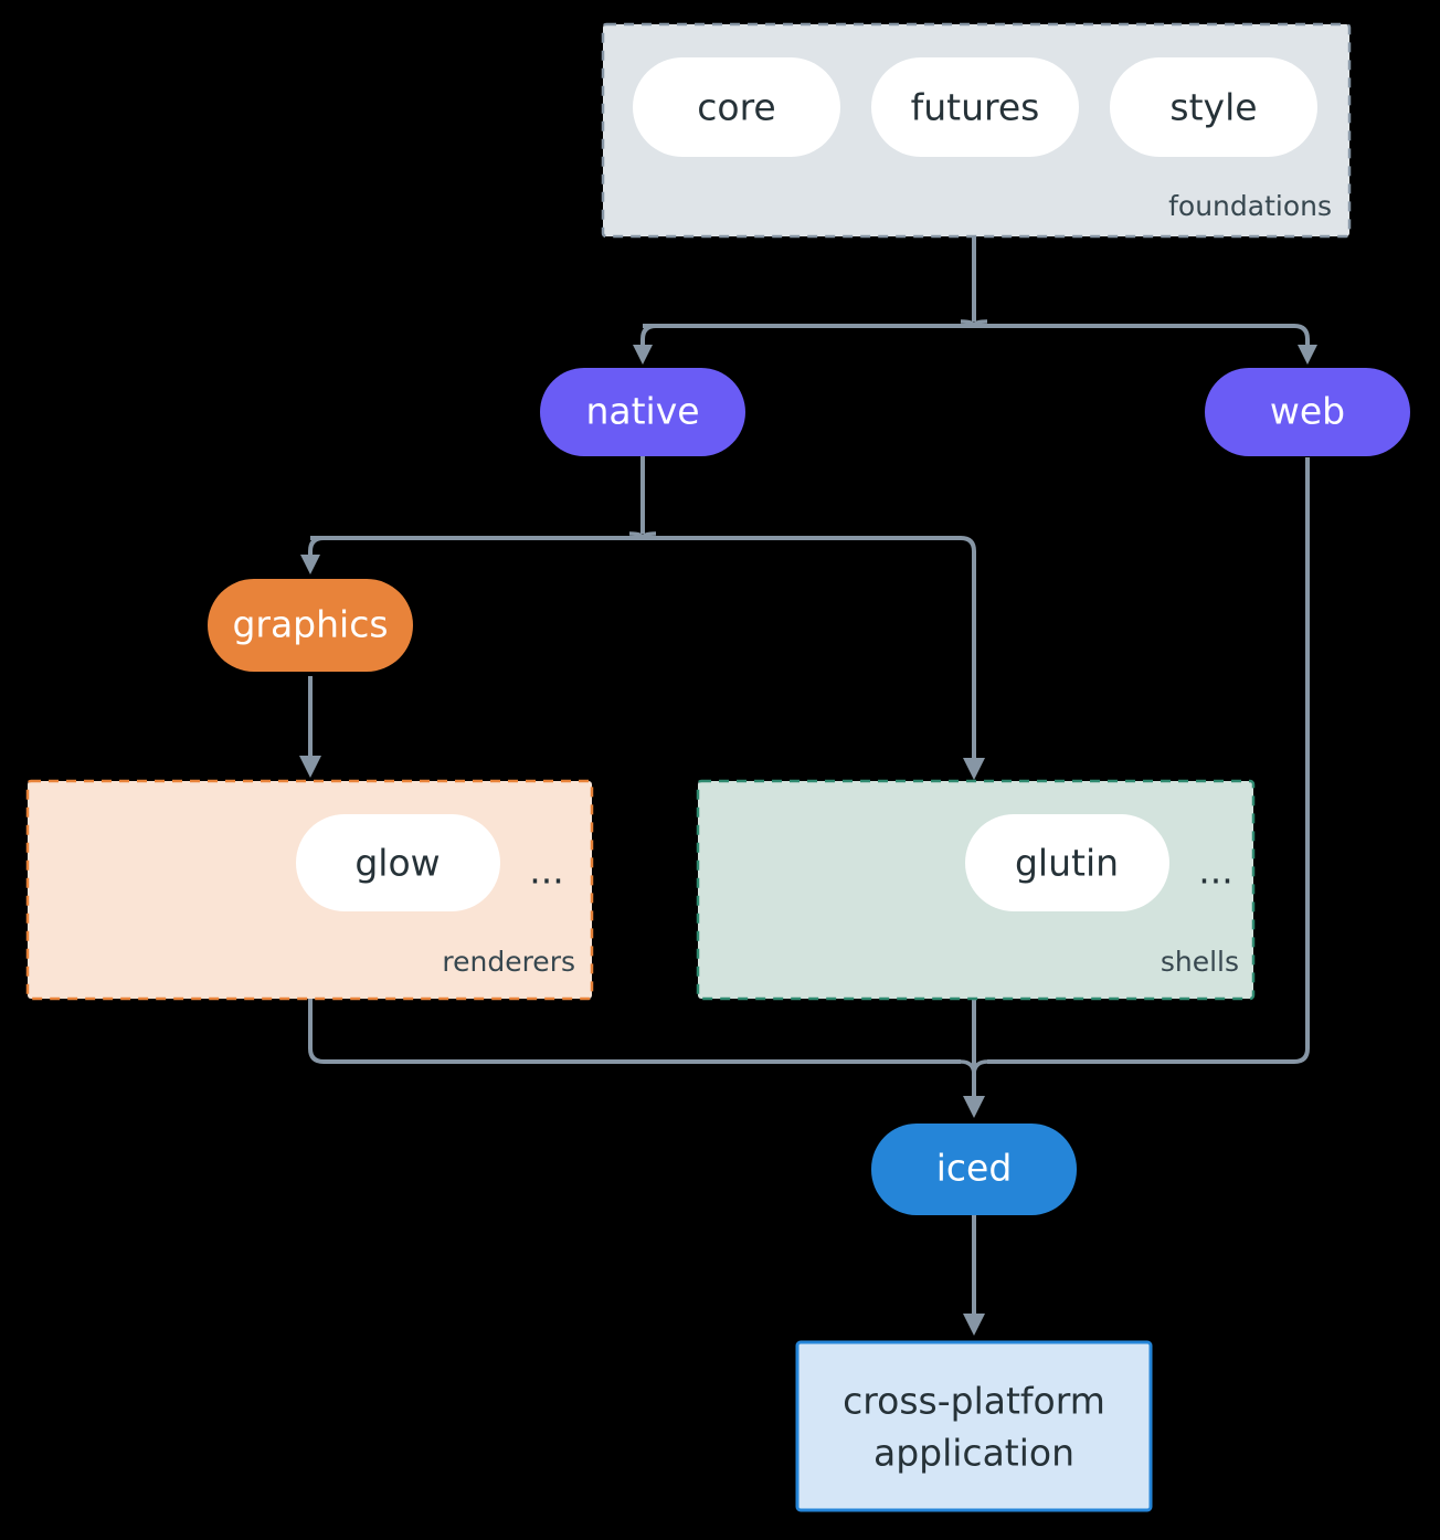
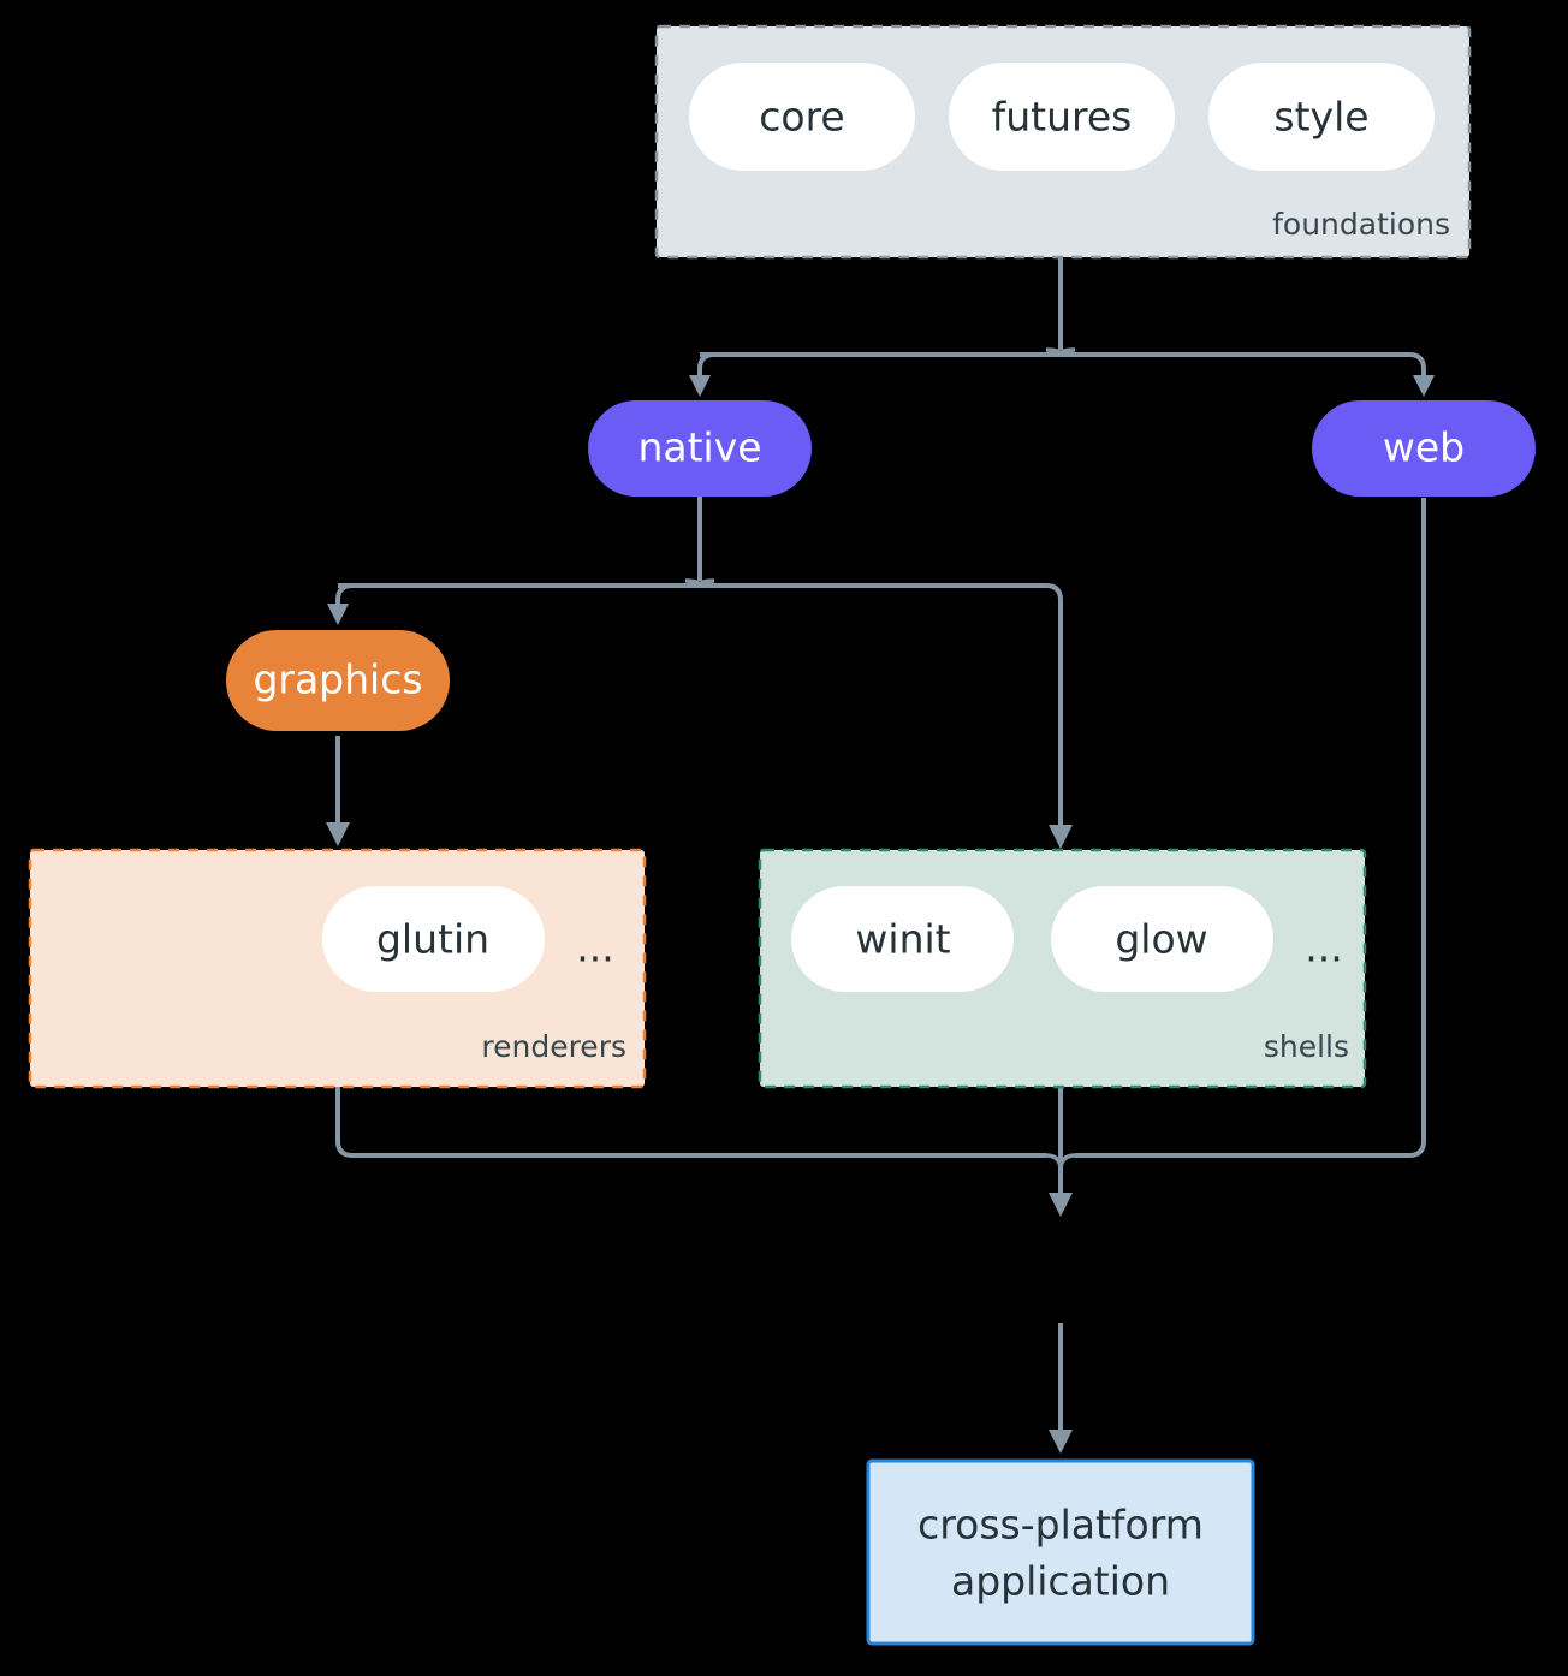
  core
  futures
  style
  foundations
  native
  web
  graphics
- glow
+ glutin
  ...
  renderers
+ winit
- glutin
+ glow
  ...
  shells
- iced
  cross-platform
  application
